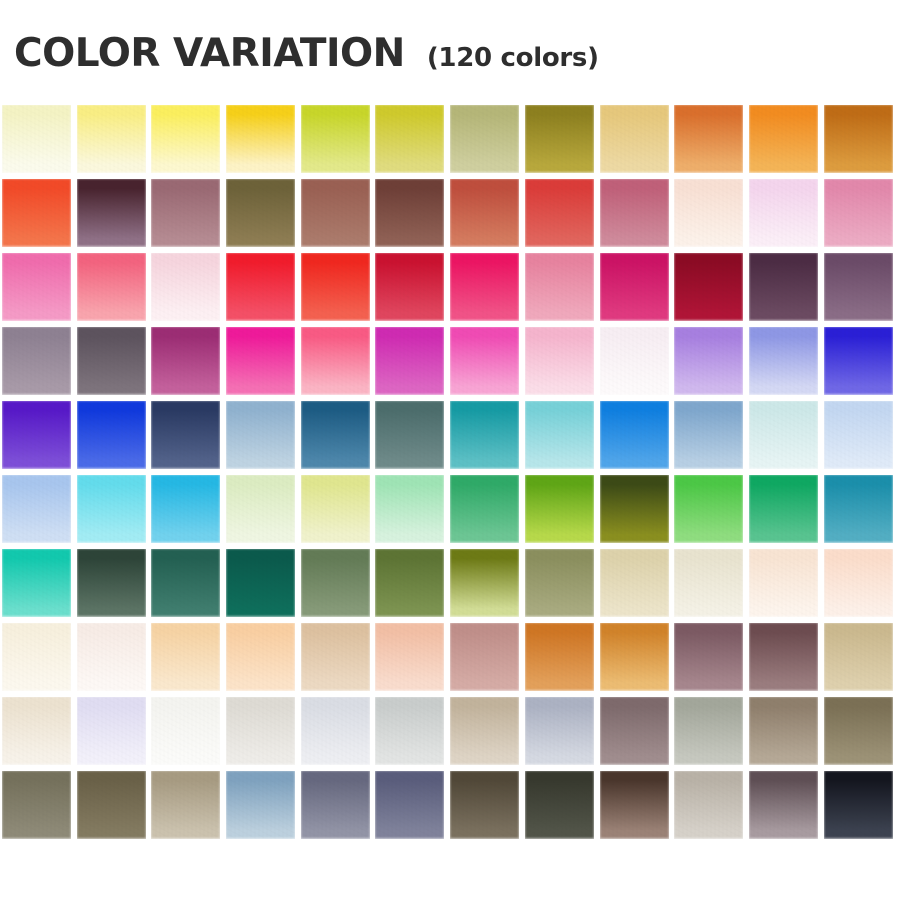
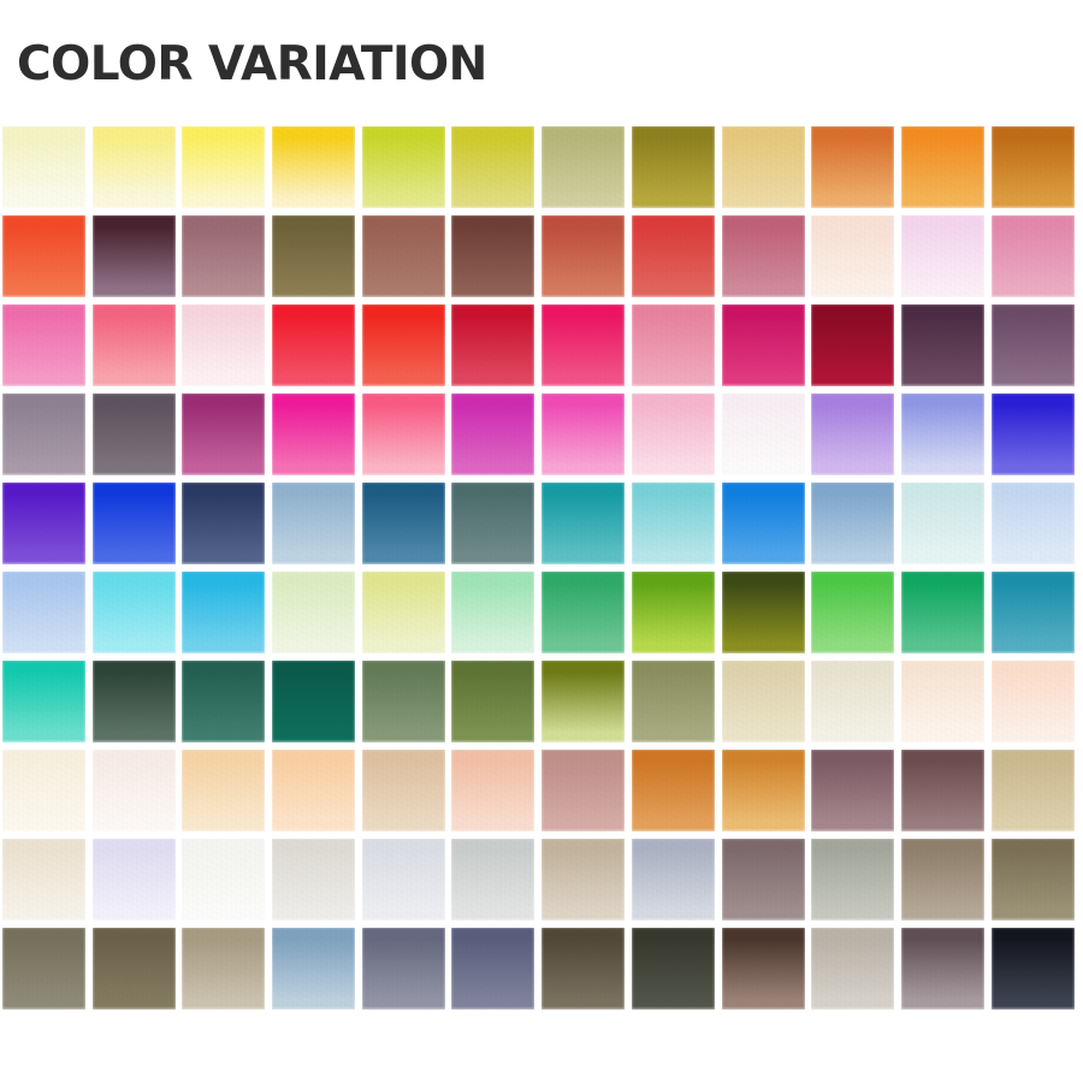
  COLOR VARIATION
- (120 colors)
